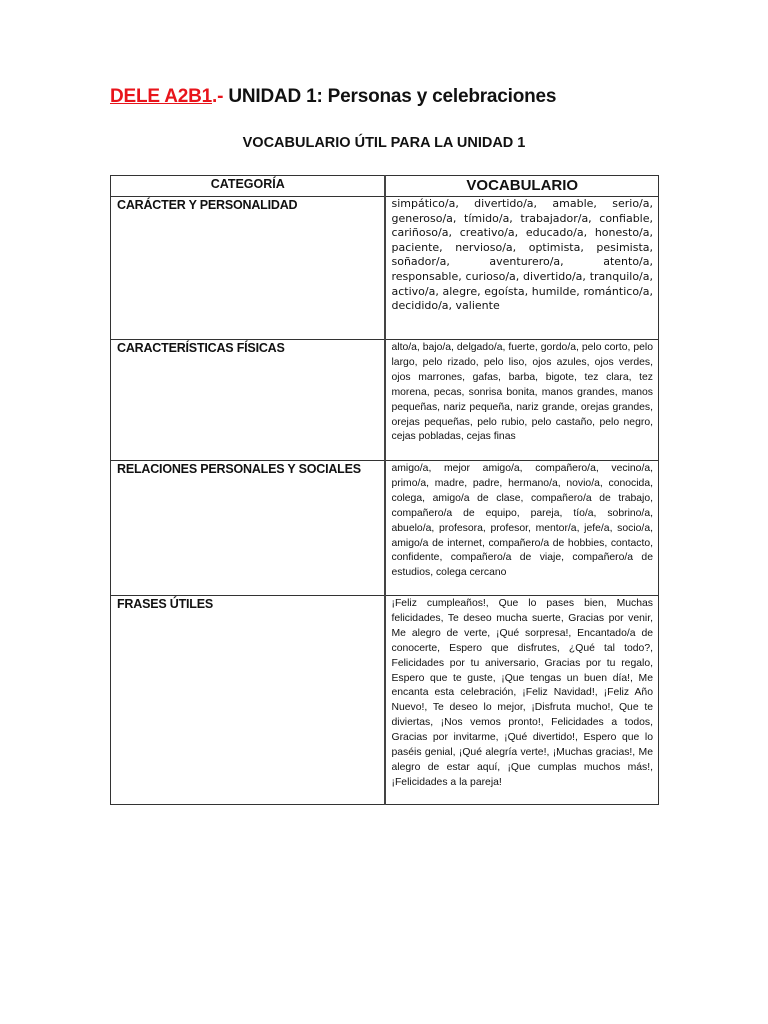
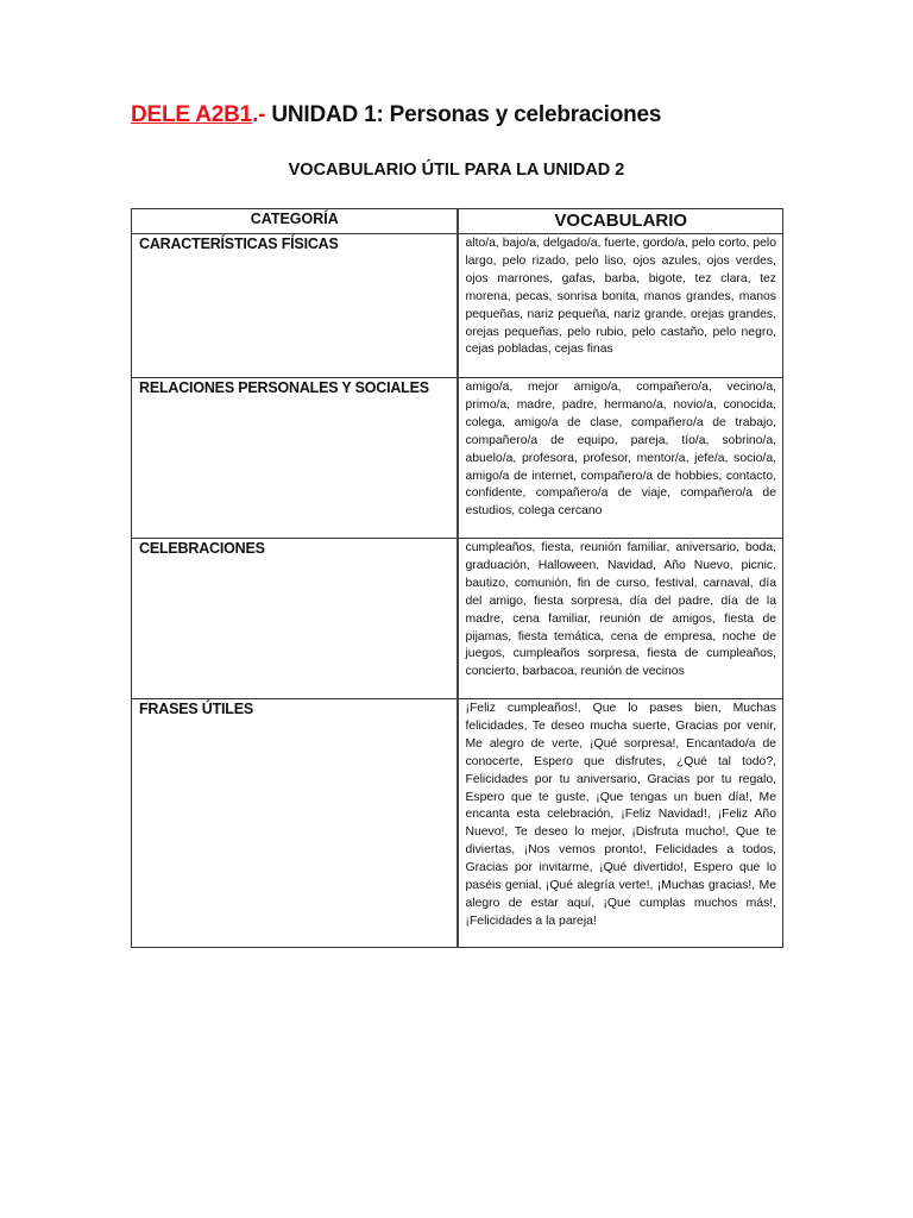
  DELE A2B1.- UNIDAD 1: Personas y celebraciones
- VOCABULARIO ÚTIL PARA LA UNIDAD 1
+ VOCABULARIO ÚTIL PARA LA UNIDAD 2
  CATEGORÍA	VOCABULARIO
- CARÁCTER Y PERSONALIDAD	simpático/a, divertido/a, amable, serio/a, generoso/a, tímido/a, trabajador/a, confiable, cariñoso/a, creativo/a, educado/a, honesto/a, paciente, nervioso/a, optimista, pesimista, soñador/a, aventurero/a, atento/a, responsable, curioso/a, divertido/a, tranquilo/a, activo/a, alegre, egoísta, humilde, romántico/a, decidido/a, valiente
  CARACTERÍSTICAS FÍSICAS	alto/a, bajo/a, delgado/a, fuerte, gordo/a, pelo corto, pelo largo, pelo rizado, pelo liso, ojos azules, ojos verdes, ojos marrones, gafas, barba, bigote, tez clara, tez morena, pecas, sonrisa bonita, manos grandes, manos pequeñas, nariz pequeña, nariz grande, orejas grandes, orejas pequeñas, pelo rubio, pelo castaño, pelo negro, cejas pobladas, cejas finas
  RELACIONES PERSONALES Y SOCIALES	amigo/a, mejor amigo/a, compañero/a, vecino/a, primo/a, madre, padre, hermano/a, novio/a, conocida, colega, amigo/a de clase, compañero/a de trabajo, compañero/a de equipo, pareja, tío/a, sobrino/a, abuelo/a, profesora, profesor, mentor/a, jefe/a, socio/a, amigo/a de internet, compañero/a de hobbies, contacto, confidente, compañero/a de viaje, compañero/a de estudios, colega cercano
+ CELEBRACIONES	cumpleaños, fiesta, reunión familiar, aniversario, boda, graduación, Halloween, Navidad, Año Nuevo, picnic, bautizo, comunión, fin de curso, festival, carnaval, día del amigo, fiesta sorpresa, día del padre, día de la madre, cena familiar, reunión de amigos, fiesta de pijamas, fiesta temática, cena de empresa, noche de juegos, cumpleaños sorpresa, fiesta de cumpleaños, concierto, barbacoa, reunión de vecinos
  FRASES ÚTILES	¡Feliz cumpleaños!, Que lo pases bien, Muchas felicidades, Te deseo mucha suerte, Gracias por venir, Me alegro de verte, ¡Qué sorpresa!, Encantado/a de conocerte, Espero que disfrutes, ¿Qué tal todo?, Felicidades por tu aniversario, Gracias por tu regalo, Espero que te guste, ¡Que tengas un buen día!, Me encanta esta celebración, ¡Feliz Navidad!, ¡Feliz Año Nuevo!, Te deseo lo mejor, ¡Disfruta mucho!, Que te diviertas, ¡Nos vemos pronto!, Felicidades a todos, Gracias por invitarme, ¡Qué divertido!, Espero que lo paséis genial, ¡Qué alegría verte!, ¡Muchas gracias!, Me alegro de estar aquí, ¡Que cumplas muchos más!, ¡Felicidades a la pareja!
